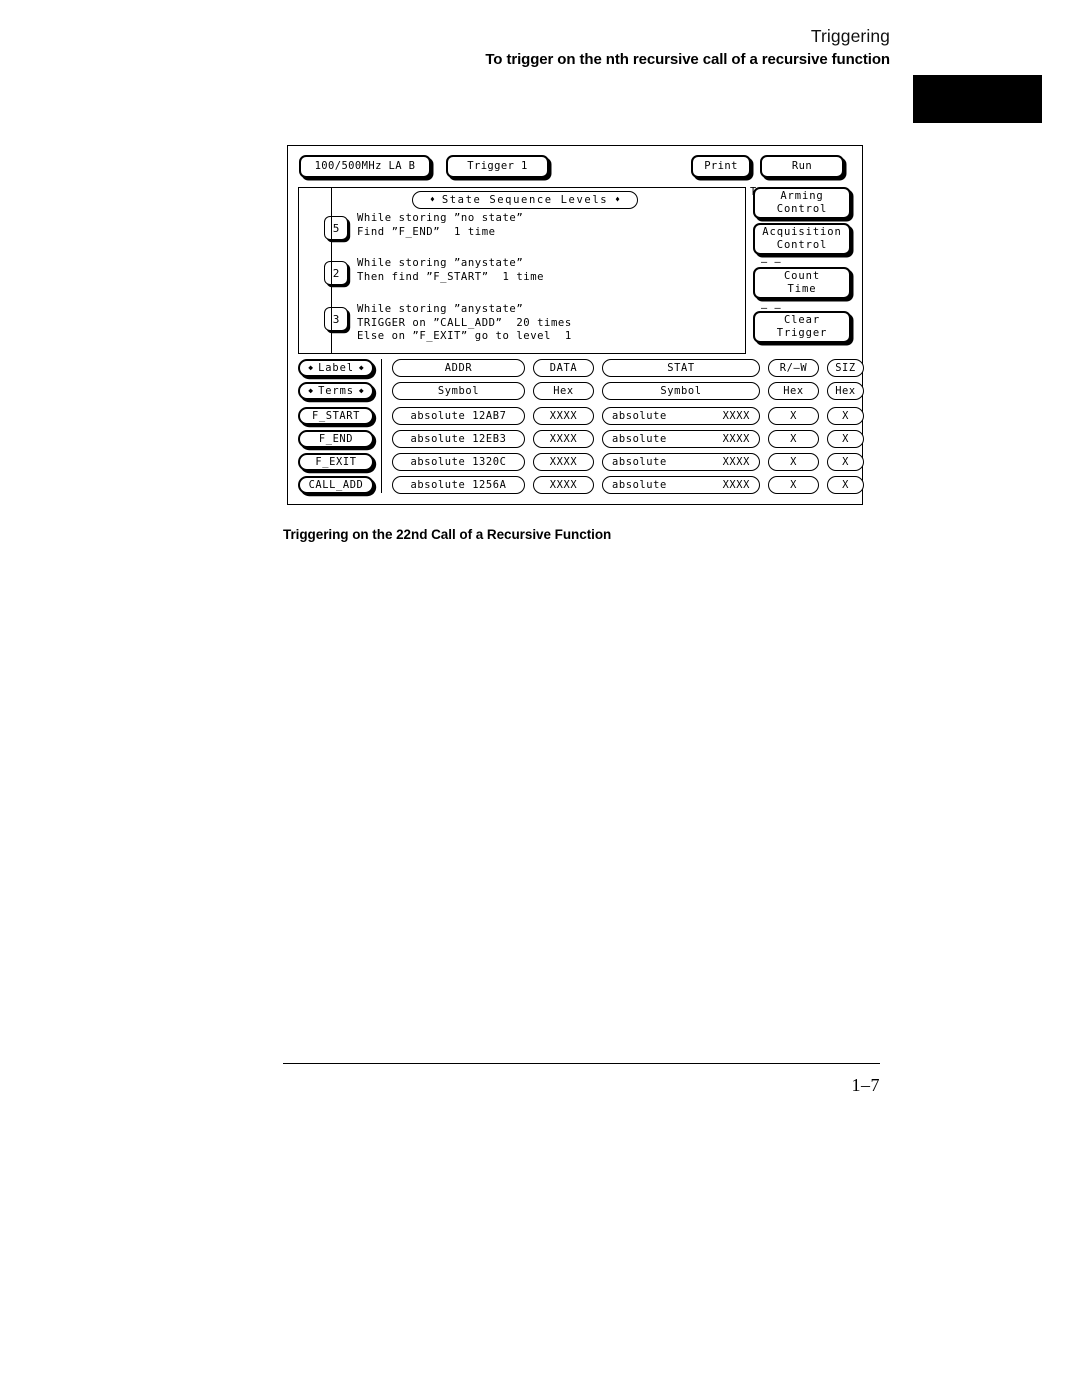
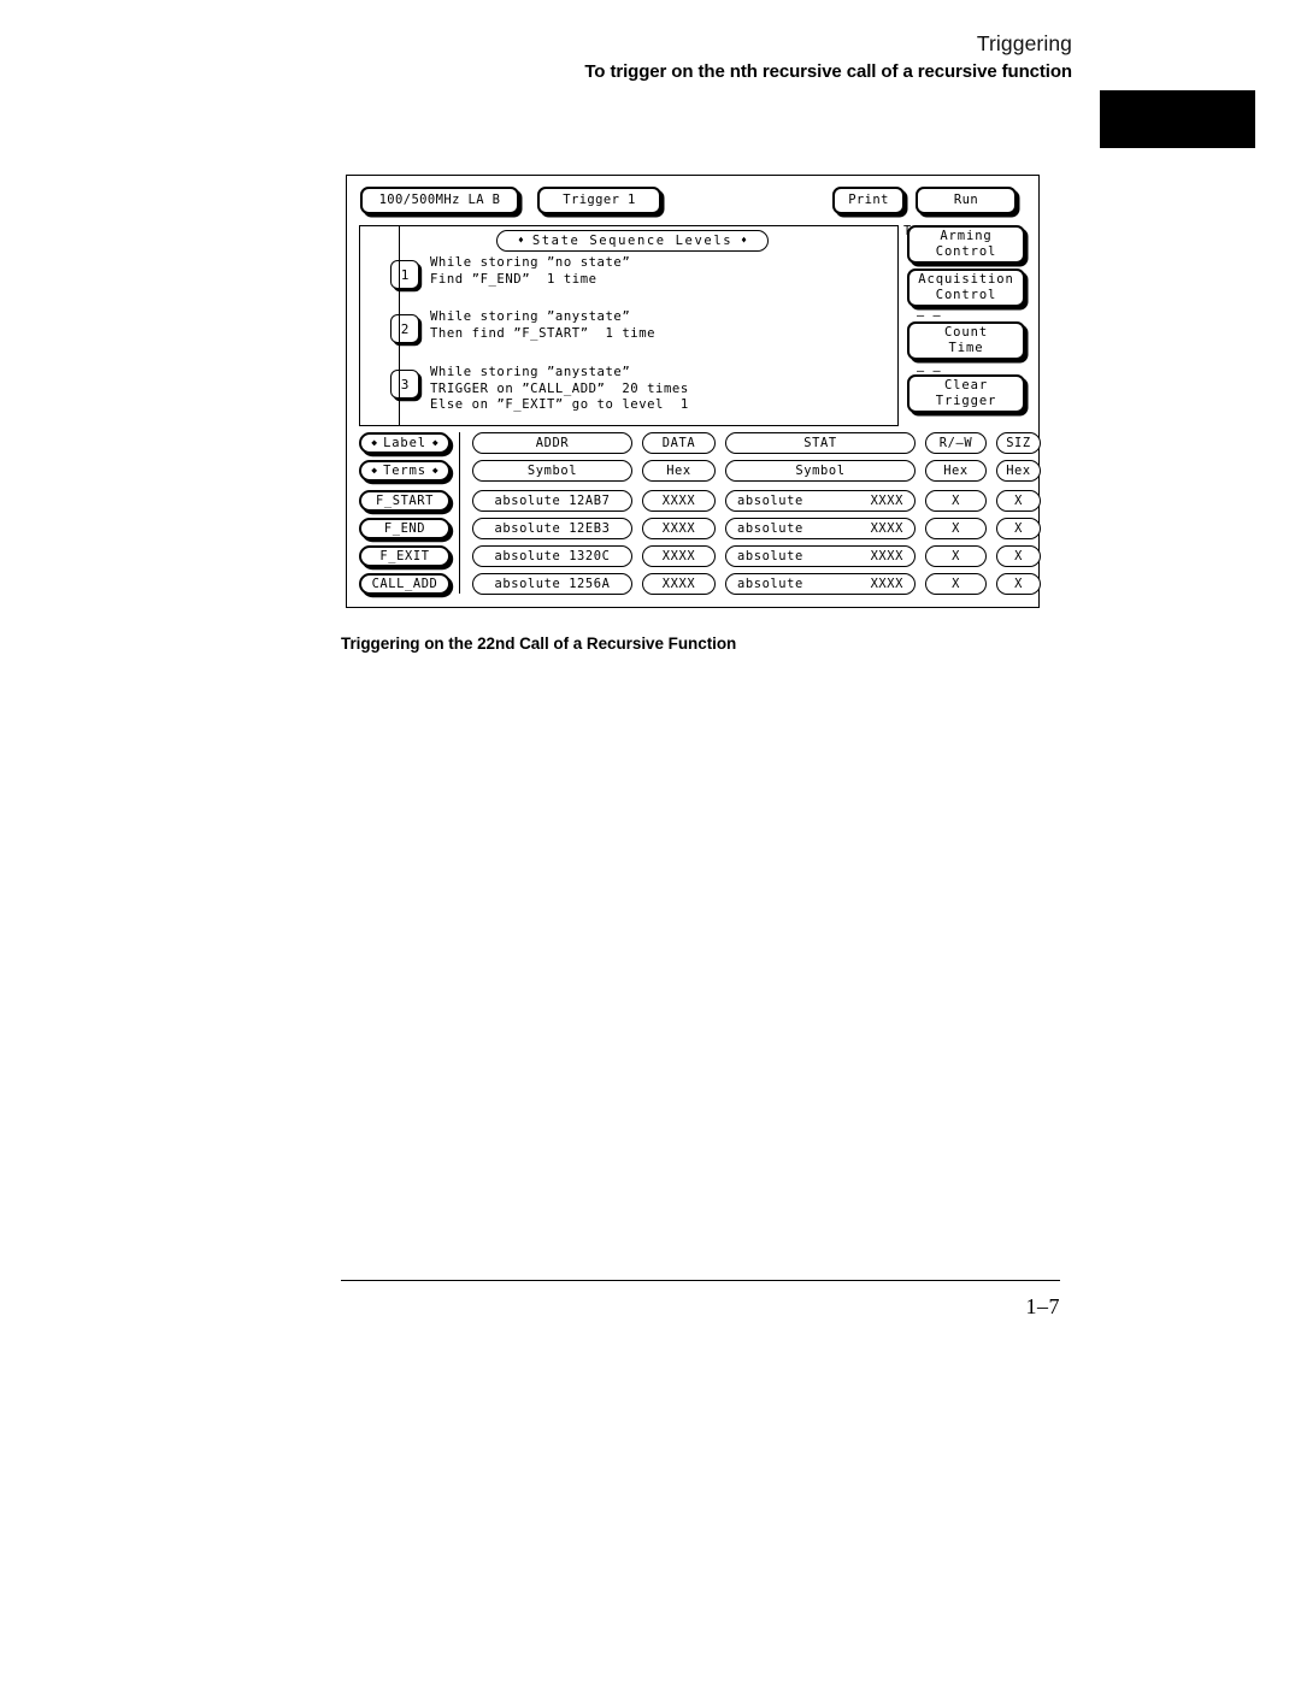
  Triggering
  To trigger on the nth recursive call of a recursive function
  100/500MHz LA B
  Trigger 1
  Print
  Run
  ♦
  State Sequence Levels
  ♦
- 5
+ 1
  While storing ”no state”
  Find ”F_END” 1 time
  2
  While storing ”anystate”
  Then find ”F_START” 1 time
  3
  While storing ”anystate”
  TRIGGER on ”CALL_ADD” 20 times
  Else on ”F_EXIT” go to level 1
  – –
  – –
  Arming
  Control
  Acquisition
  Control
  Count
  Time
  Clear
  Trigger
  ◆
  Label
  ◆
  ◆
  Terms
  ◆
  F_START
  F_END
  F_EXIT
  CALL_ADD
  ADDR
  DATA
  STAT
  R/–W
  SIZ
  Symbol
  Hex
  Symbol
  Hex
  Hex
  absolute 12AB7
  XXXX
  absolute
  XXXX
  X
  X
  absolute 12EB3
  XXXX
  absolute
  XXXX
  X
  X
  absolute 1320C
  XXXX
  absolute
  XXXX
  X
  X
  absolute 1256A
  XXXX
  absolute
  XXXX
  X
  X
  Triggering on the 22nd Call of a Recursive Function
  1–7
